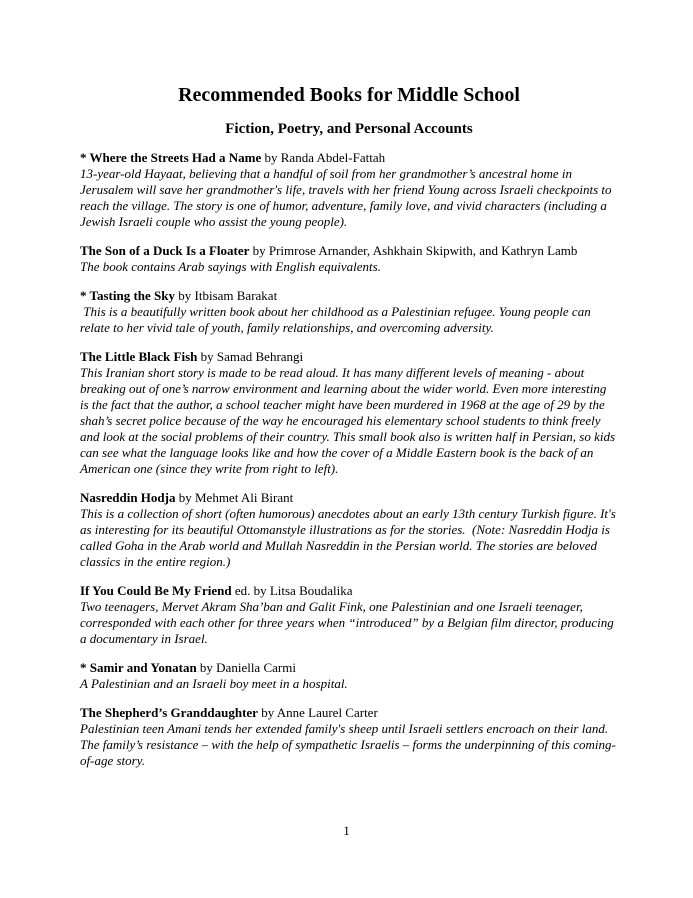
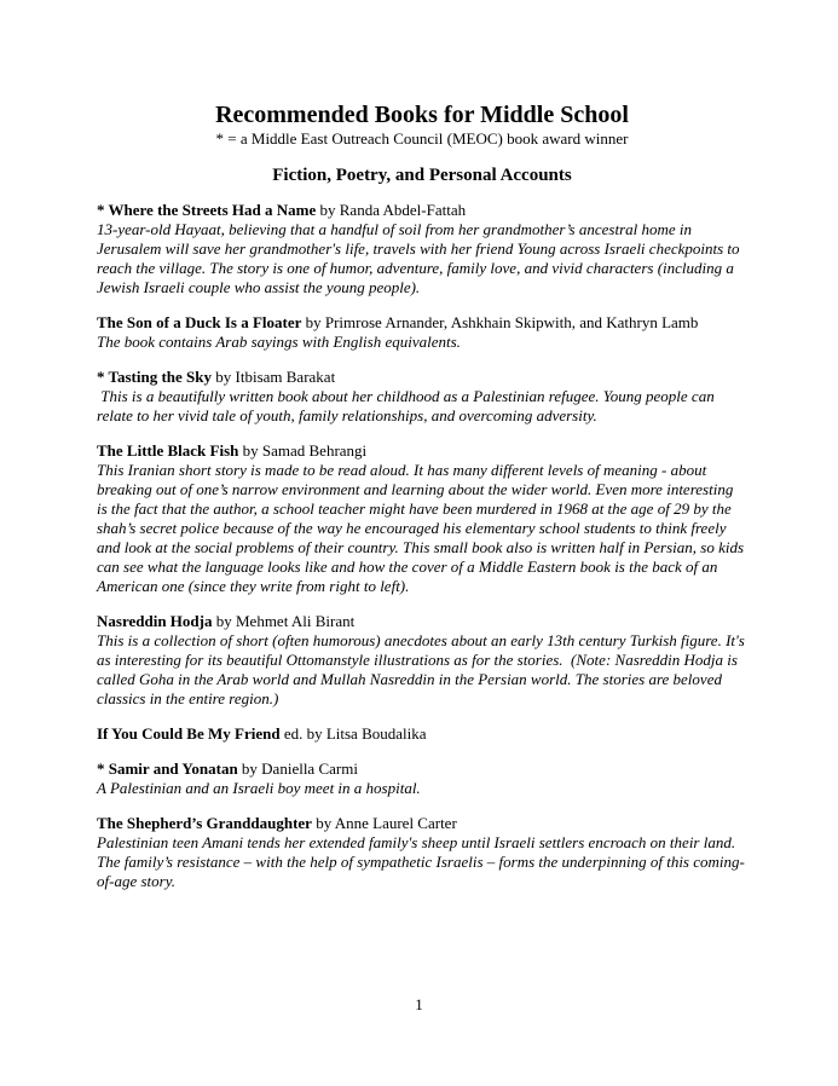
  Recommended Books for Middle School
+ * = a Middle East Outreach Council (MEOC) book award winner
  Fiction, Poetry, and Personal Accounts
  * Where the Streets Had a Name by Randa Abdel-Fattah
  13-year-old Hayaat, believing that a handful of soil from her grandmother’s ancestral home in Jerusalem will save her grandmother's life, travels with her friend Young across Israeli checkpoints to reach the village. The story is one of humor, adventure, family love, and vivid characters (including a Jewish Israeli couple who assist the young people).
  The Son of a Duck Is a Floater by Primrose Arnander, Ashkhain Skipwith, and Kathryn Lamb
  The book contains Arab sayings with English equivalents.
  * Tasting the Sky by Itbisam Barakat
  This is a beautifully written book about her childhood as a Palestinian refugee. Young people can relate to her vivid tale of youth, family relationships, and overcoming adversity.
  The Little Black Fish by Samad Behrangi
  This Iranian short story is made to be read aloud. It has many different levels of meaning - about breaking out of one’s narrow environment and learning about the wider world. Even more interesting is the fact that the author, a school teacher might have been murdered in 1968 at the age of 29 by the shah’s secret police because of the way he encouraged his elementary school students to think freely and look at the social problems of their country. This small book also is written half in Persian, so kids can see what the language looks like and how the cover of a Middle Eastern book is the back of an American one (since they write from right to left).
  Nasreddin Hodja by Mehmet Ali Birant
  This is a collection of short (often humorous) anecdotes about an early 13th century Turkish figure. It's as interesting for its beautiful Ottomanstyle illustrations as for the stories. (Note: Nasreddin Hodja is called Goha in the Arab world and Mullah Nasreddin in the Persian world. The stories are beloved classics in the entire region.)
  If You Could Be My Friend ed. by Litsa Boudalika
- Two teenagers, Mervet Akram Sha’ban and Galit Fink, one Palestinian and one Israeli teenager, corresponded with each other for three years when “introduced” by a Belgian film director, producing a documentary in Israel.
  * Samir and Yonatan by Daniella Carmi
  A Palestinian and an Israeli boy meet in a hospital.
  The Shepherd’s Granddaughter by Anne Laurel Carter
  Palestinian teen Amani tends her extended family's sheep until Israeli settlers encroach on their land. The family’s resistance – with the help of sympathetic Israelis – forms the underpinning of this coming-of-age story.
  1
